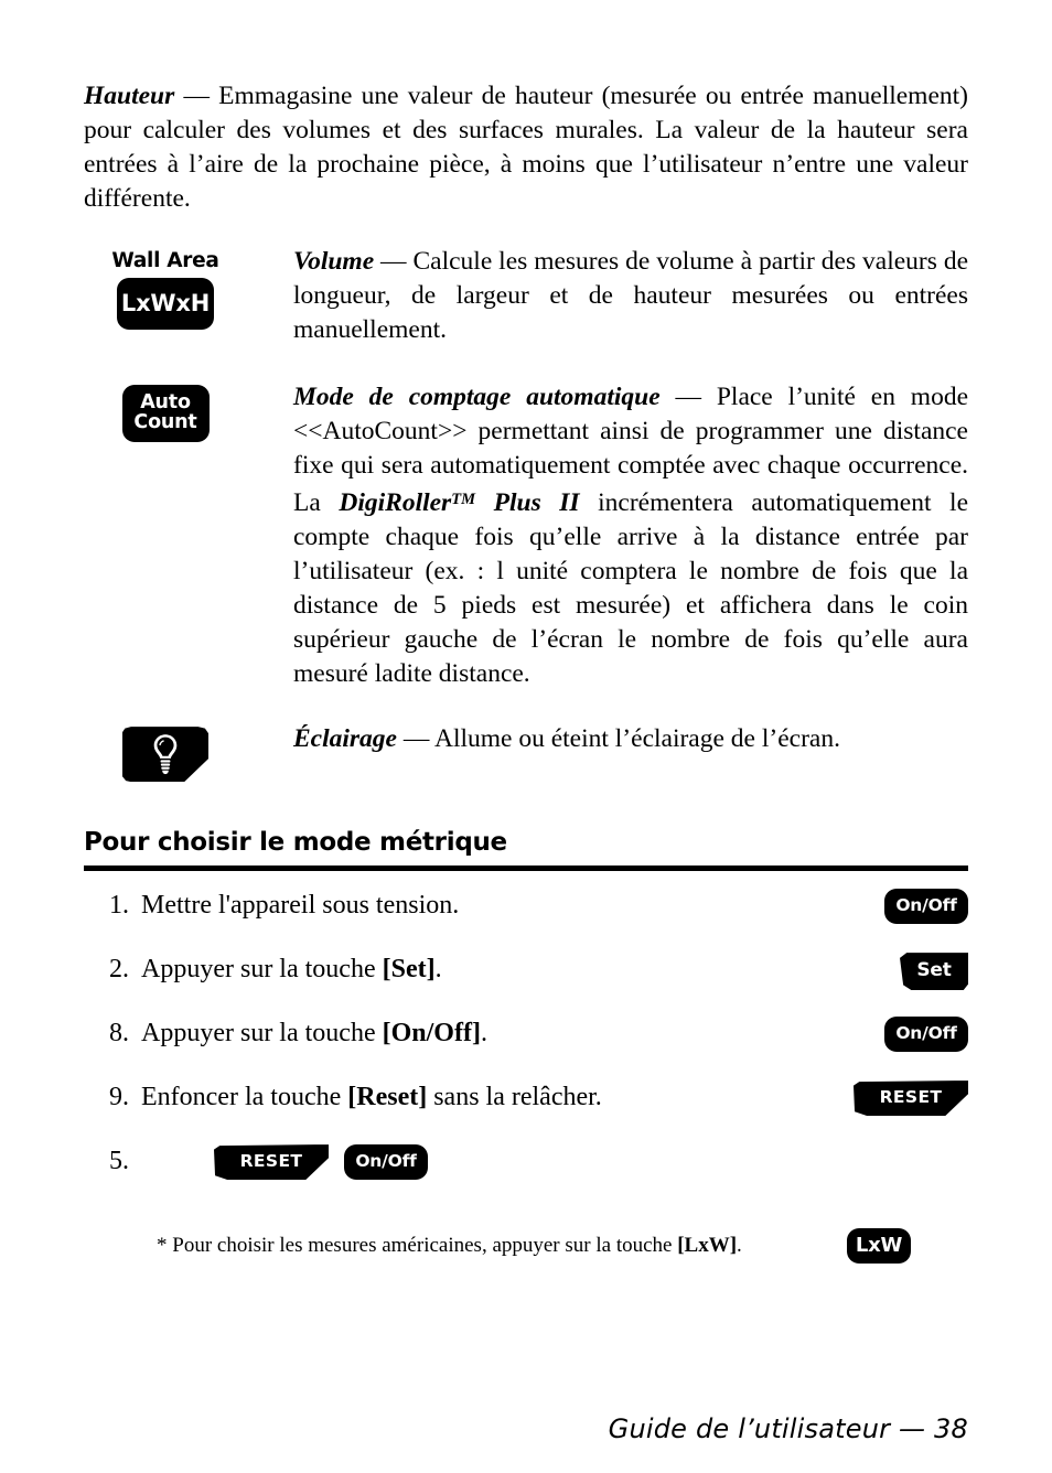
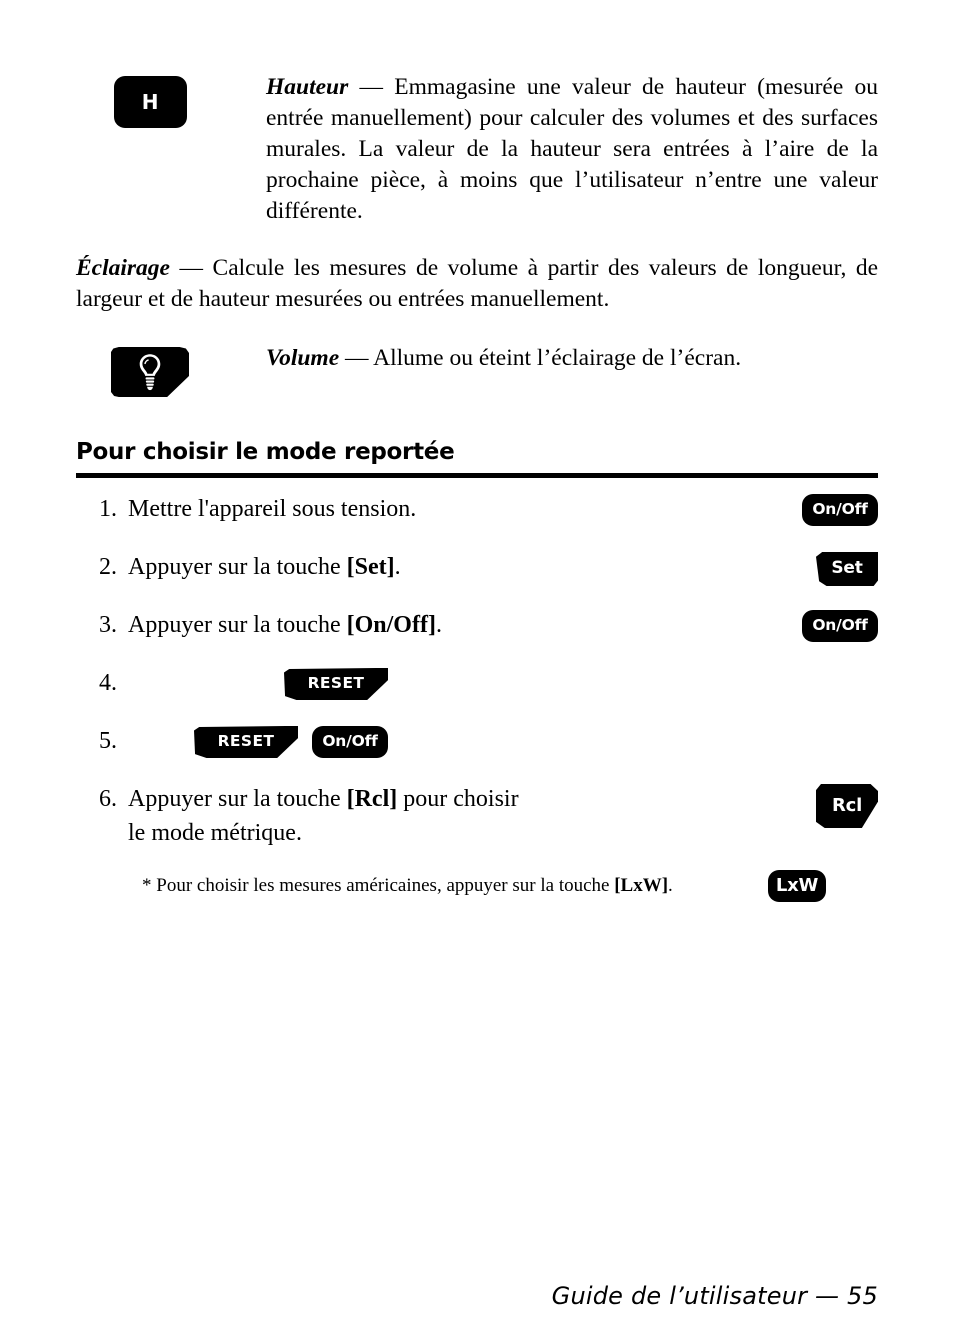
+ H
  Hauteur — Emmagasine une valeur de hauteur (mesurée ou entrée manuellement) pour calculer des volumes et des surfaces murales. La valeur de la hauteur sera entrées à l’aire de la prochaine pièce, à moins que l’utilisateur n’entre une valeur différente.
- Wall Area
- LxWxH
- Volume — Calcule les mesures de volume à partir des valeurs de longueur, de largeur et de hauteur mesurées ou entrées manuellement.
+ Éclairage — Calcule les mesures de volume à partir des valeurs de longueur, de largeur et de hauteur mesurées ou entrées manuellement.
- Auto
- Count
- Mode de comptage automatique — Place l’unité en mode <<AutoCount>> permettant ainsi de programmer une distance fixe qui sera automatiquement comptée avec chaque occurrence. La DigiRollerTM Plus II incrémentera automatiquement le compte chaque fois qu’elle arrive à la distance entrée par l’utilisateur (ex. : l unité comptera le nombre de fois que la distance de 5 pieds est mesurée) et affichera dans le coin supérieur gauche de l’écran le nombre de fois qu’elle aura mesuré ladite distance.
- Éclairage — Allume ou éteint l’éclairage de l’écran.
+ Volume — Allume ou éteint l’éclairage de l’écran.
- Pour choisir le mode métrique
+ Pour choisir le mode reportée
  1.
  Mettre l'appareil sous tension.
  On/Off
  2.
  Appuyer sur la touche [Set].
  Set
- 8.
+ 3.
  Appuyer sur la touche [On/Off].
  On/Off
- 9.
+ 4.
- Enfoncer la touche [Reset] sans la relâcher.
  RESET
  5.
  RESET
  On/Off
+ 6.
+ Appuyer sur la touche [Rcl] pour choisir
+ le mode métrique.
+ Rcl
  * Pour choisir les mesures américaines, appuyer sur la touche [LxW].
  LxW
- Guide de l’utilisateur — 38
+ Guide de l’utilisateur — 55
